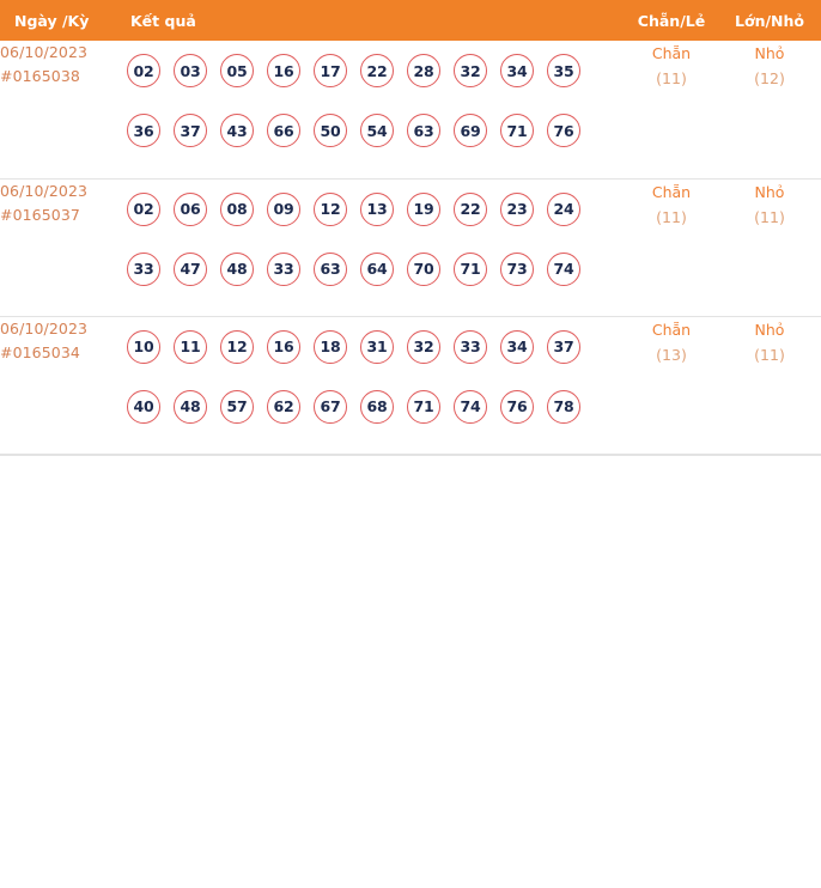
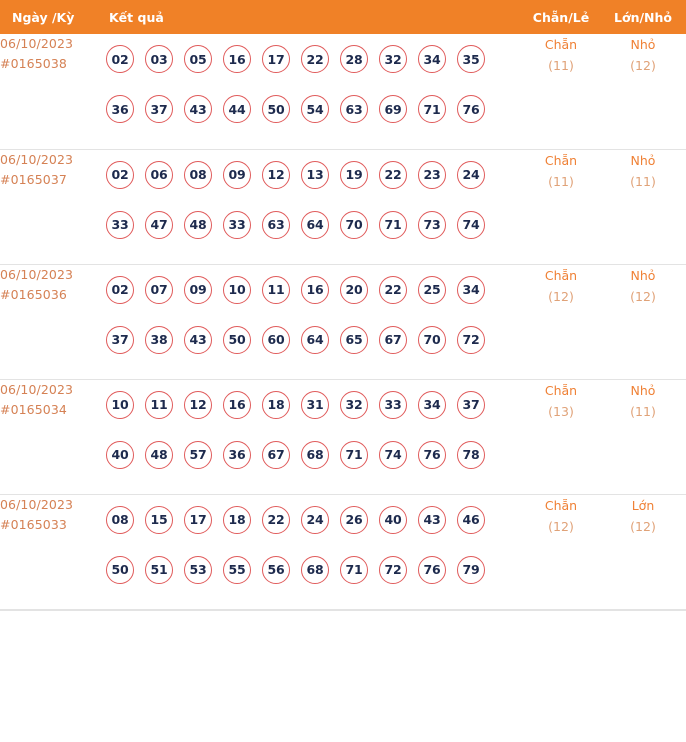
  Ngày /Kỳ	Kết quả	Chẵn/Lẻ	Lớn/Nhỏ
- 06/10/2023#0165038	02 03 05 16 17 22 28 32 34 3536 37 43 66 50 54 63 69 71 76	Chẵn(11)	Nhỏ(12)
+ 06/10/2023#0165038	02 03 05 16 17 22 28 32 34 3536 37 43 44 50 54 63 69 71 76	Chẵn(11)	Nhỏ(12)
  06/10/2023#0165037	02 06 08 09 12 13 19 22 23 2433 47 48 33 63 64 70 71 73 74	Chẵn(11)	Nhỏ(11)
+ 06/10/2023#0165036	02 07 09 10 11 16 20 22 25 3437 38 43 50 60 64 65 67 70 72	Chẵn(12)	Nhỏ(12)
- 06/10/2023#0165034	10 11 12 16 18 31 32 33 34 3740 48 57 62 67 68 71 74 76 78	Chẵn(13)	Nhỏ(11)
+ 06/10/2023#0165034	10 11 12 16 18 31 32 33 34 3740 48 57 36 67 68 71 74 76 78	Chẵn(13)	Nhỏ(11)
+ 06/10/2023#0165033	08 15 17 18 22 24 26 40 43 4650 51 53 55 56 68 71 72 76 79	Chẵn(12)	Lớn(12)
